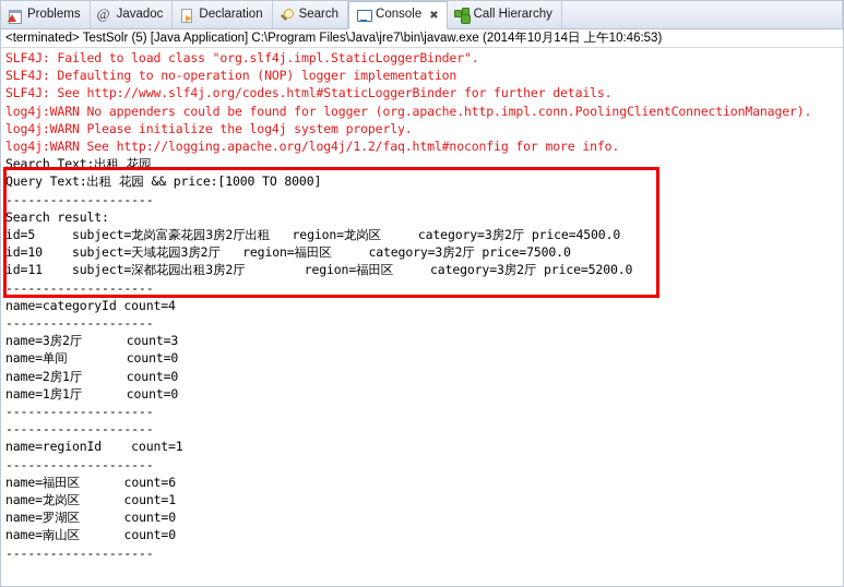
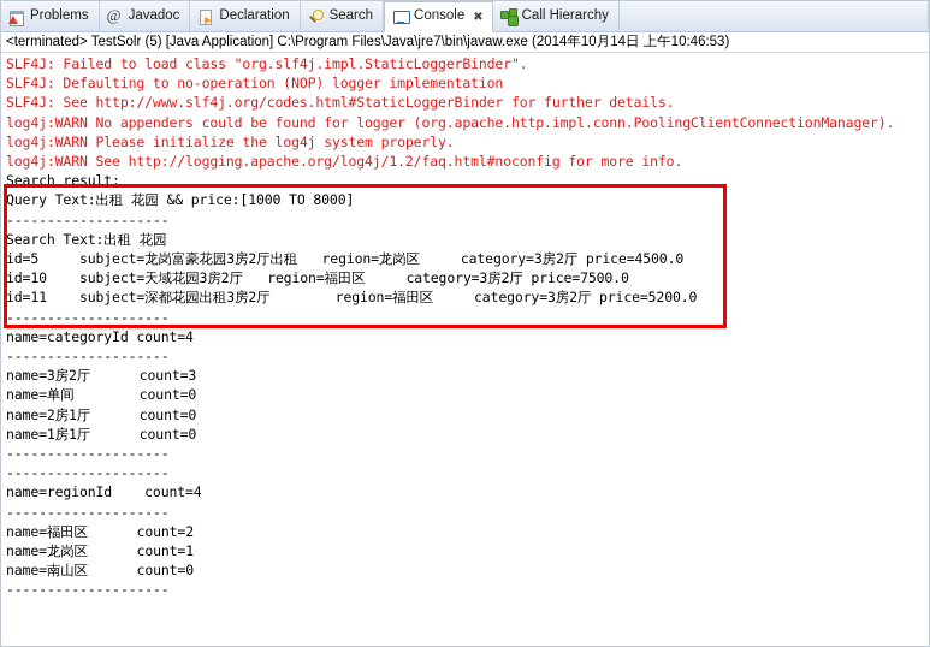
  Problems
  Javadoc
  Declaration
  Search
  Console
  ✖
  Call Hierarchy
  <terminated> TestSolr (5) [Java Application] C:\Program Files\Java\jre7\bin\javaw.exe (2014年10月14日 上午10:46:53)
  SLF4J: Failed to load class "org.slf4j.impl.StaticLoggerBinder".
  SLF4J: Defaulting to no-operation (NOP) logger implementation
  SLF4J: See http://www.slf4j.org/codes.html#StaticLoggerBinder for further details.
  log4j:WARN No appenders could be found for logger (org.apache.http.impl.conn.PoolingClientConnectionManager).
  log4j:WARN Please initialize the log4j system properly.
  log4j:WARN See http://logging.apache.org/log4j/1.2/faq.html#noconfig for more info.
- Search Text:出租 花园
+ Search result:
  Query Text:出租 花园 && price:[1000 TO 8000]
  --------------------
- Search result:
+ Search Text:出租 花园
  id=5 subject=龙岗富豪花园3房2厅出租 region=龙岗区 category=3房2厅 price=4500.0
  id=10 subject=天域花园3房2厅 region=福田区 category=3房2厅 price=7500.0
  id=11 subject=深都花园出租3房2厅 region=福田区 category=3房2厅 price=5200.0
  --------------------
  name=categoryId count=4
  --------------------
  name=3房2厅 count=3
  name=单间 count=0
  name=2房1厅 count=0
  name=1房1厅 count=0
  --------------------
  --------------------
- name=regionId count=1
+ name=regionId count=4
  --------------------
- name=福田区 count=6
+ name=福田区 count=2
  name=龙岗区 count=1
- name=罗湖区 count=0
  name=南山区 count=0
  --------------------
